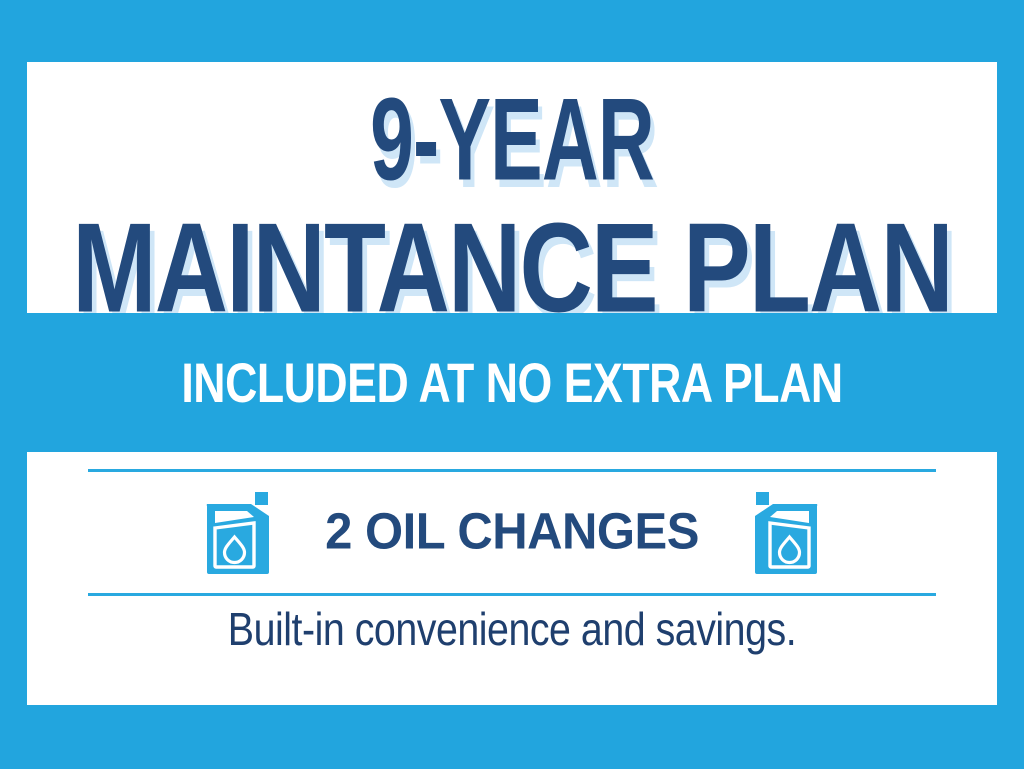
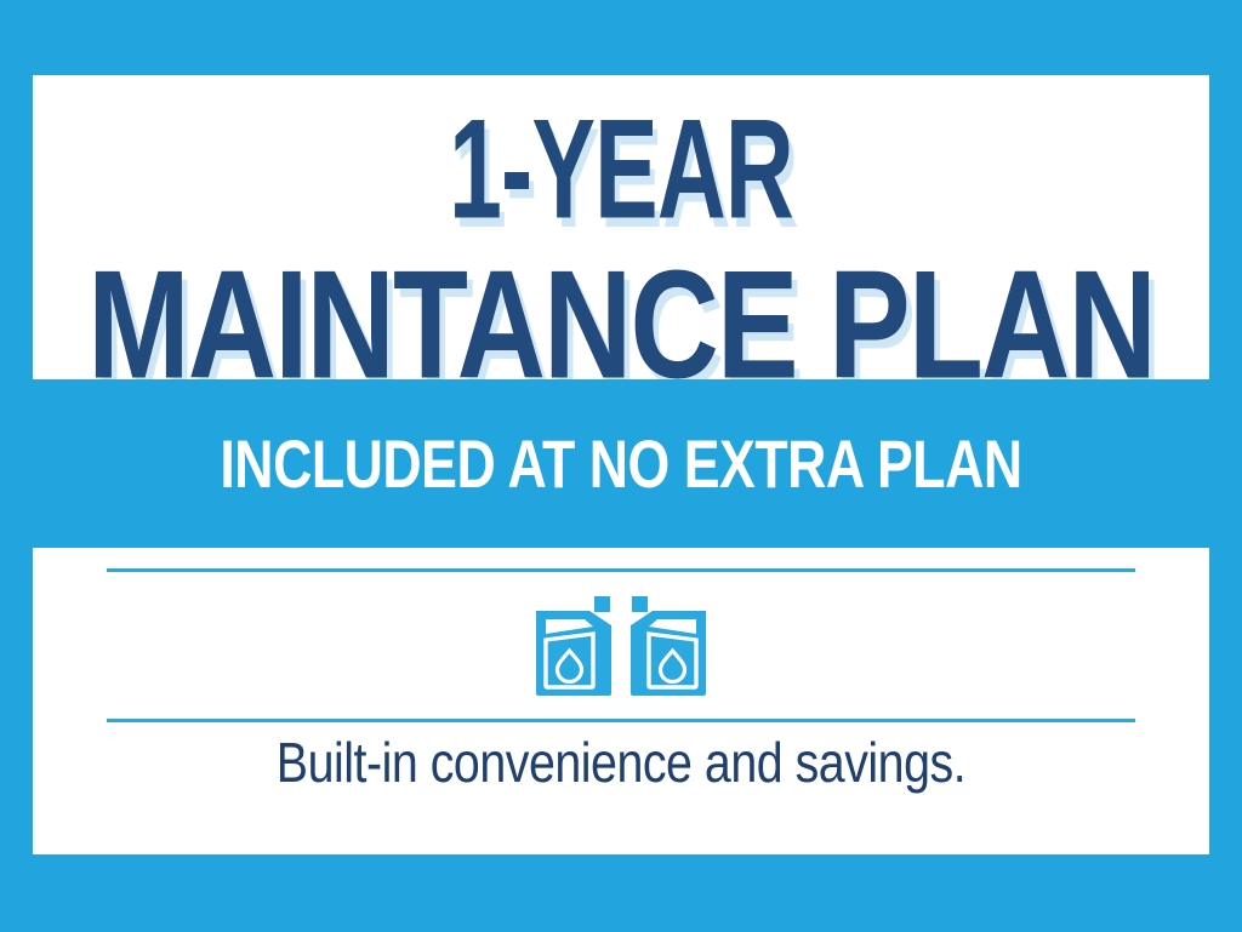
- 9-YEAR
+ 1-YEAR
  MAINTANCE PLAN
  INCLUDED AT NO EXTRA PLAN
- 2 OIL CHANGES
  Built-in convenience and savings.
